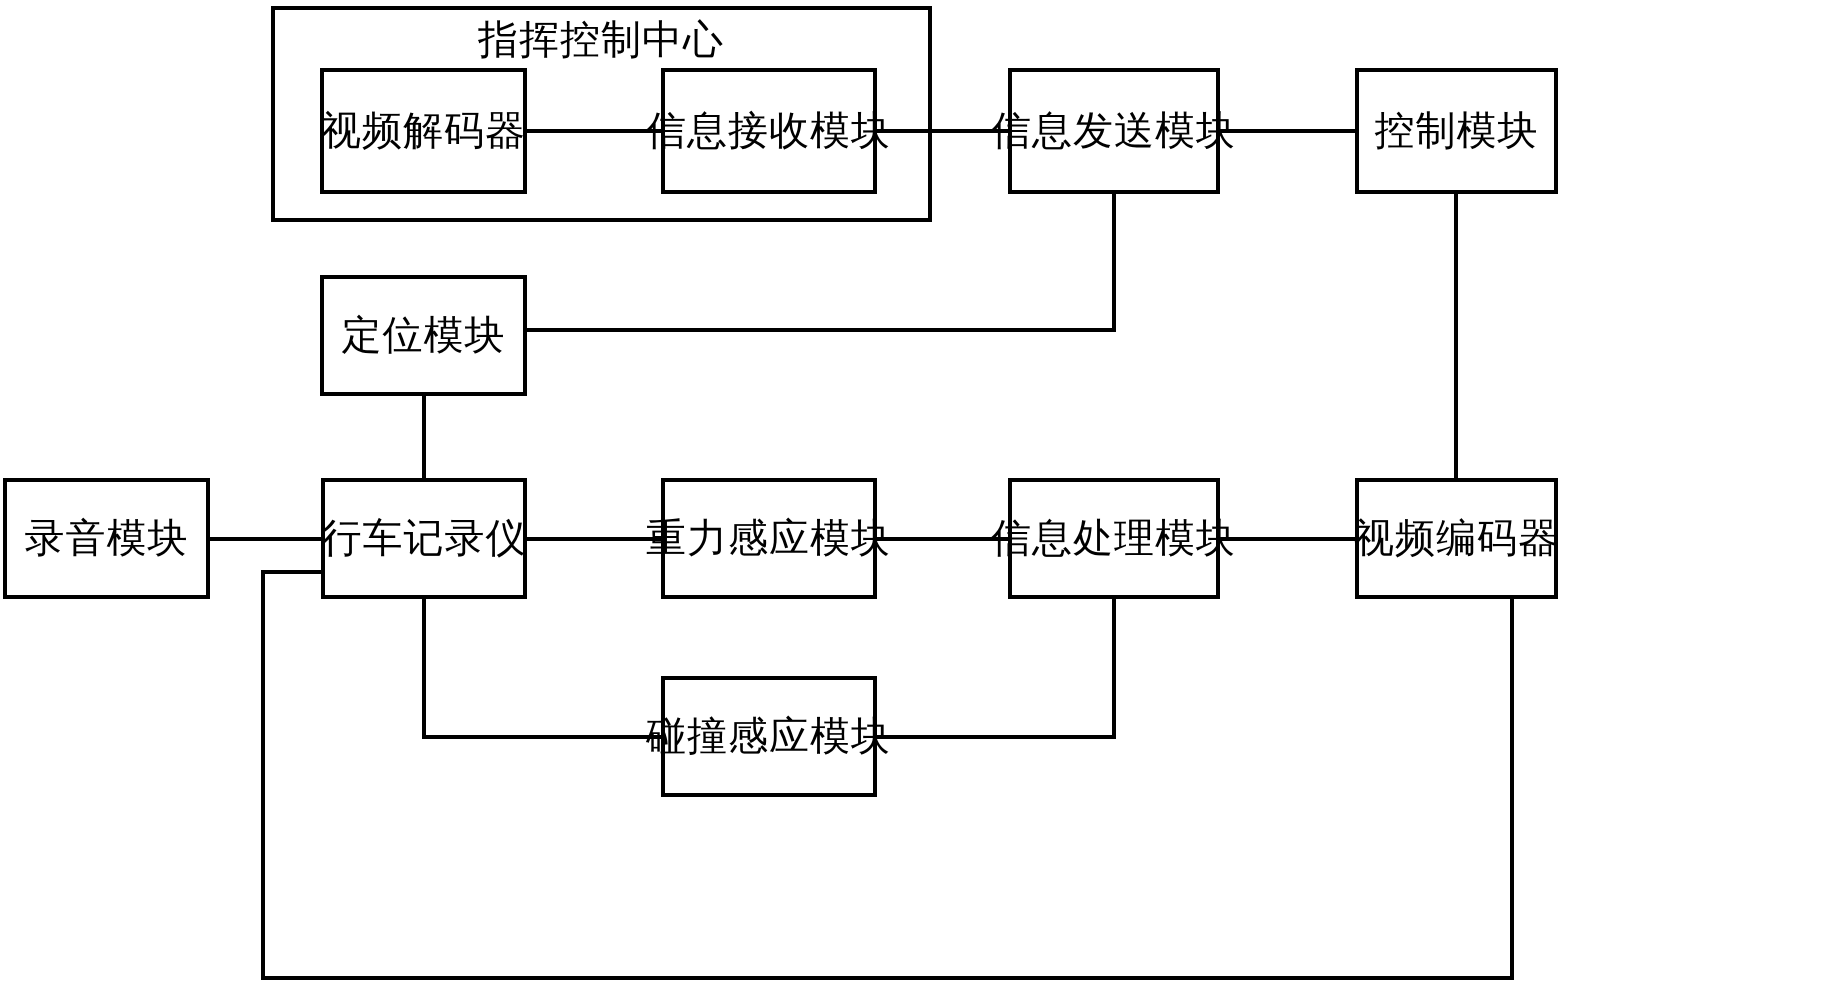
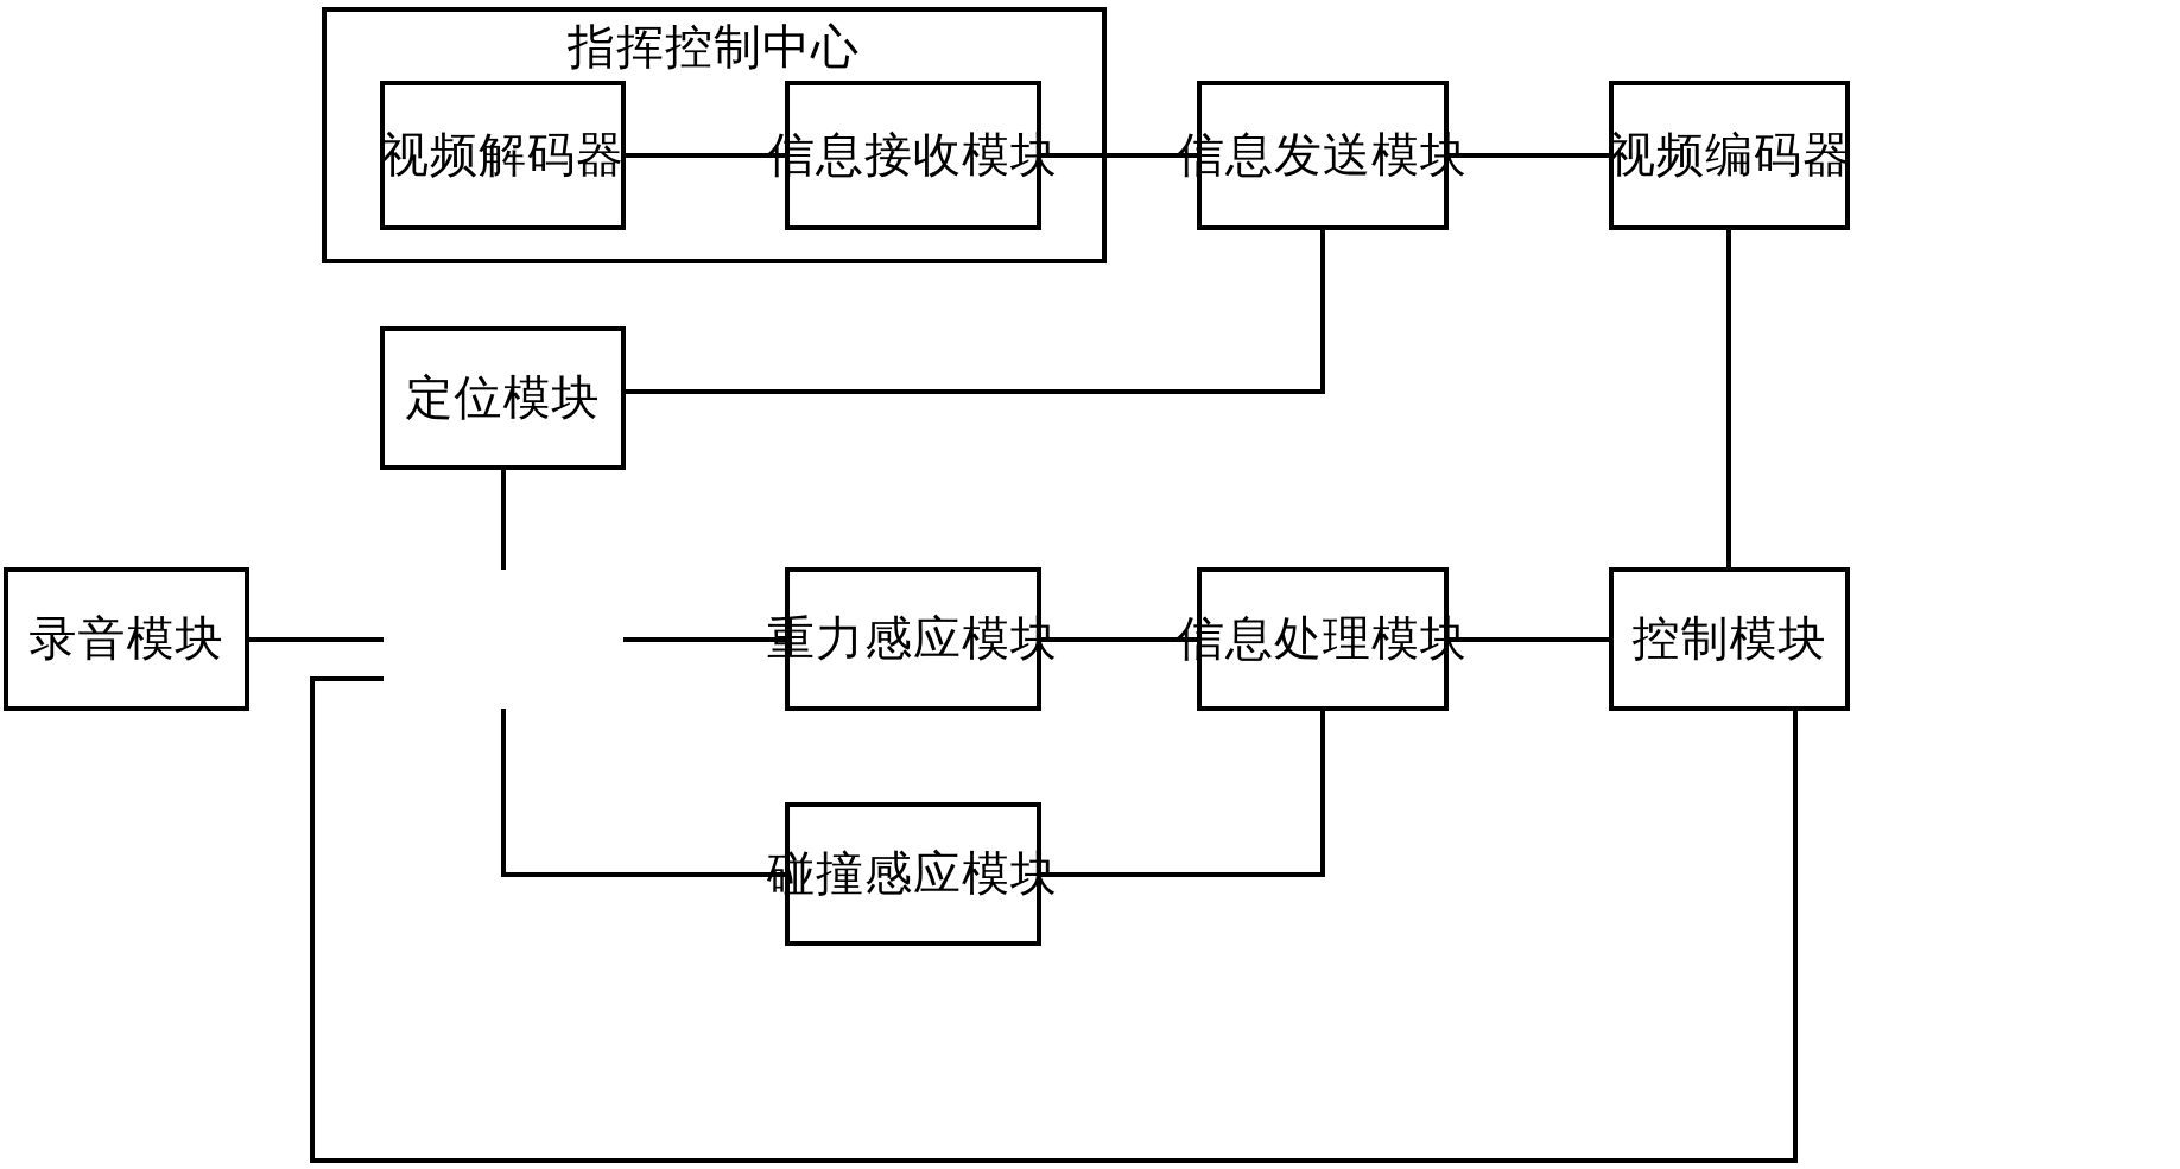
  指挥控制中心
  视频解码器
  信息接收模块
  信息发送模块
- 控制模块
+ 视频编码器
  定位模块
  录音模块
- 行车记录仪
  重力感应模块
  信息处理模块
- 视频编码器
+ 控制模块
  碰撞感应模块
